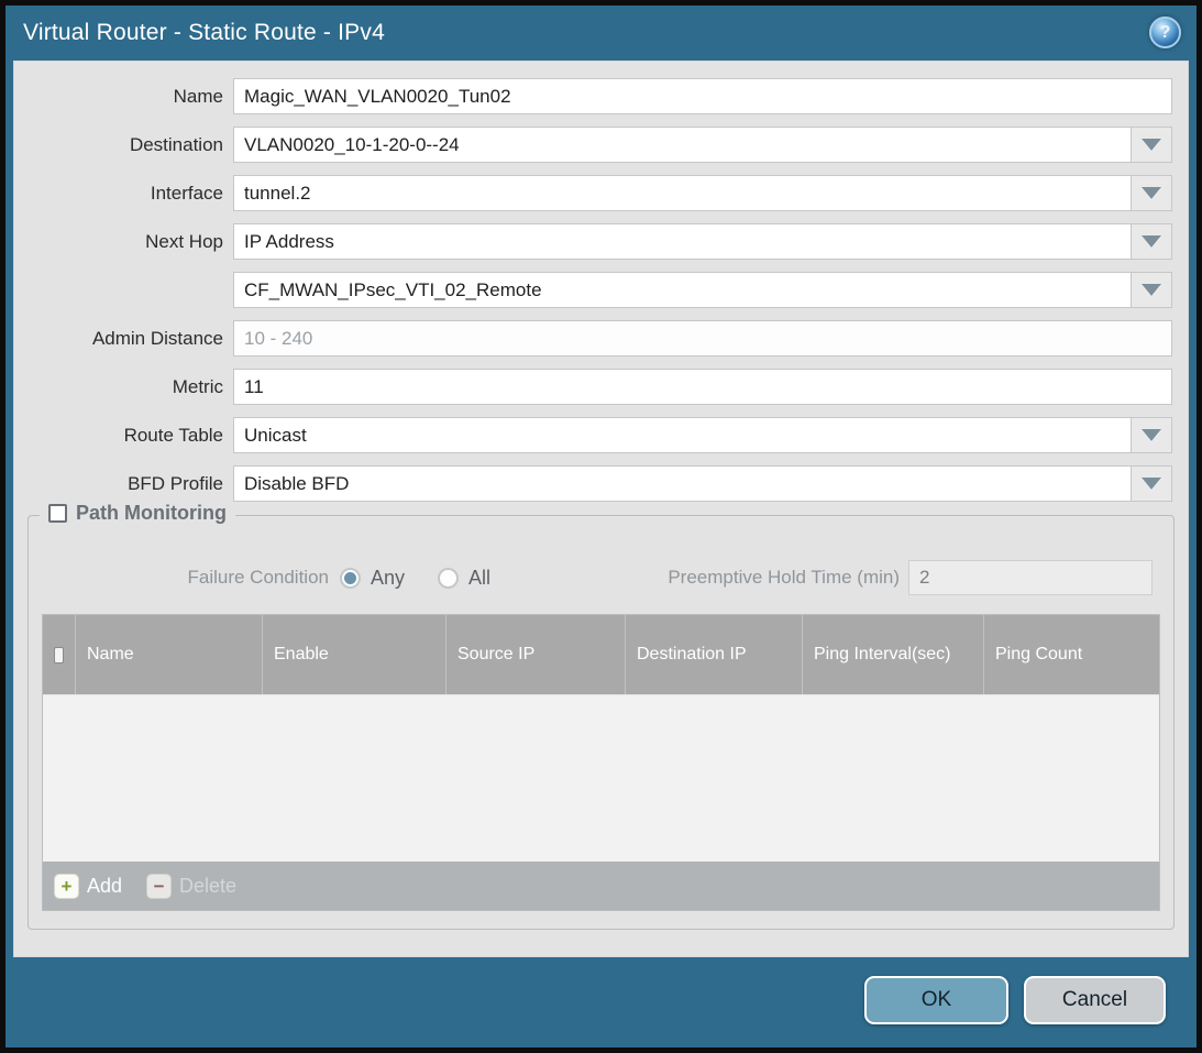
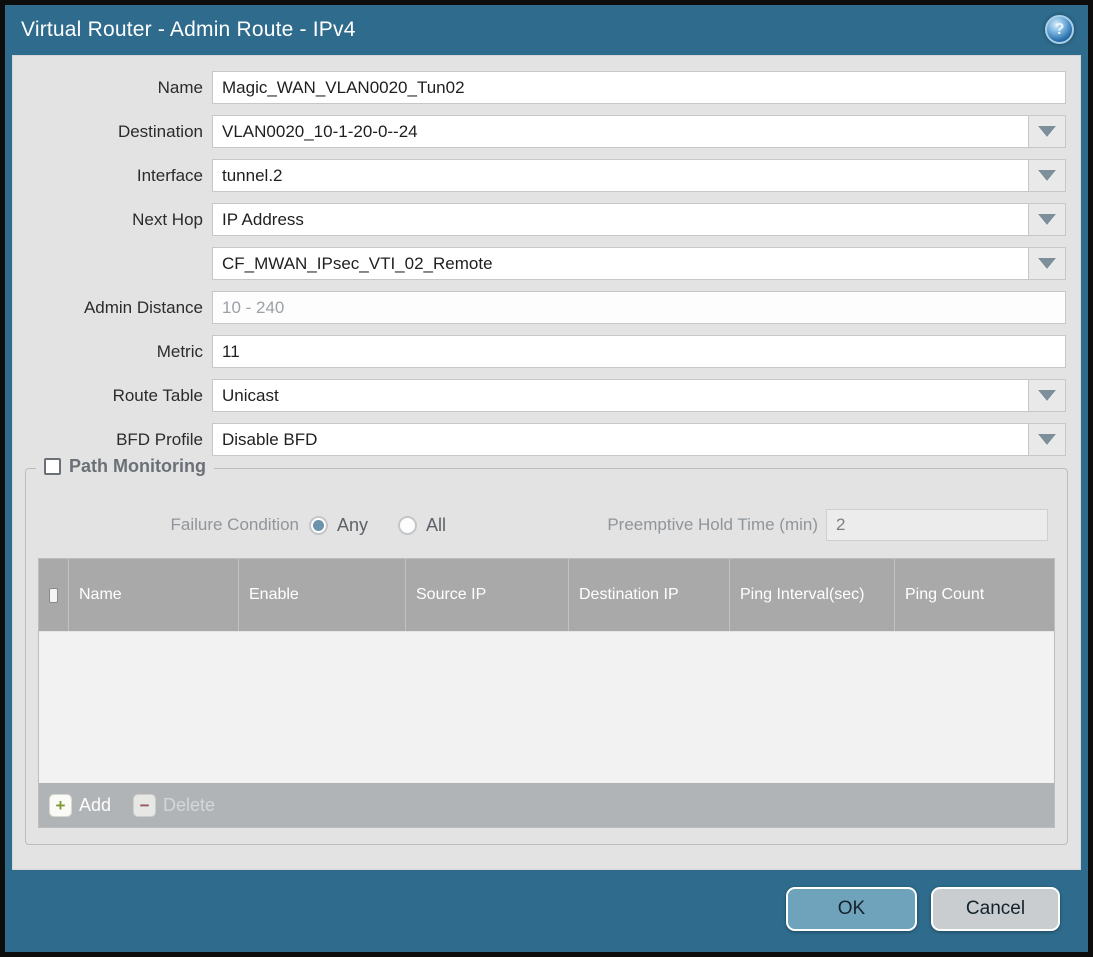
- Virtual Router - Static Route - IPv4
+ Virtual Router - Admin Route - IPv4
  ?
  Name
  Magic_WAN_VLAN0020_Tun02
  Destination
  VLAN0020_10-1-20-0--24
  Interface
  tunnel.2
  Next Hop
  IP Address
  CF_MWAN_IPsec_VTI_02_Remote
  Admin Distance
  10 - 240
  Metric
  11
  Route Table
  Unicast
  BFD Profile
  Disable BFD
  Path Monitoring
  Failure Condition
  Any
  All
  Preemptive Hold Time (min)
  2
  Name
  Enable
  Source IP
  Destination IP
  Ping Interval(sec)
  Ping Count
  +
  Add
  −
  Delete
  OK
  Cancel
